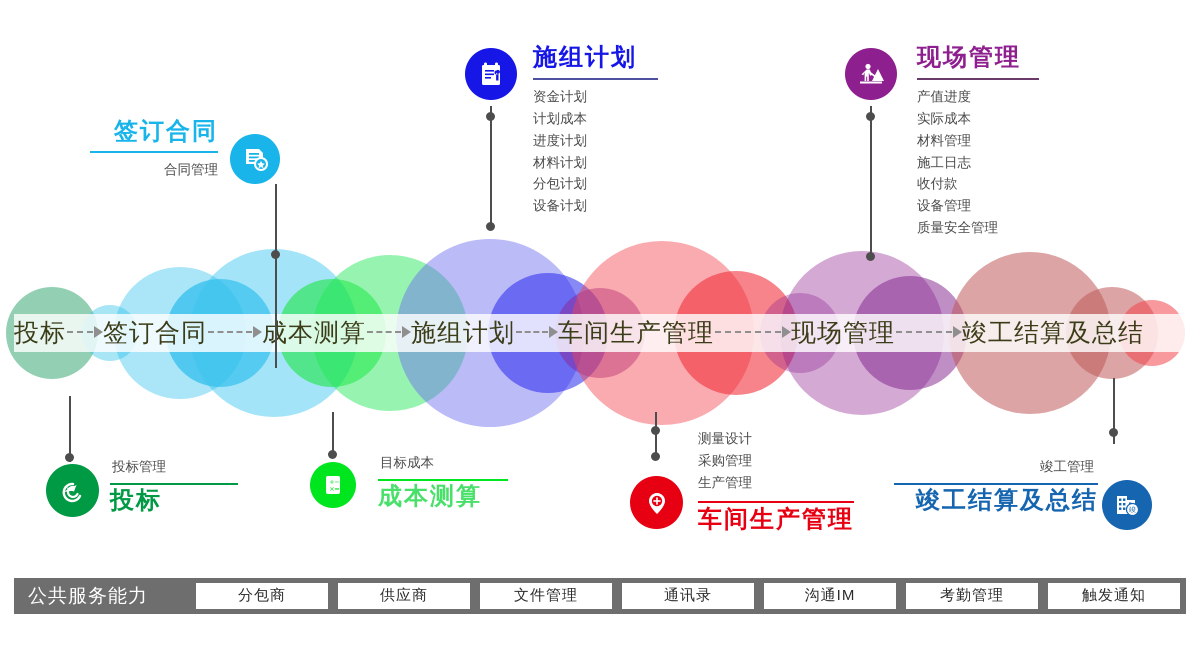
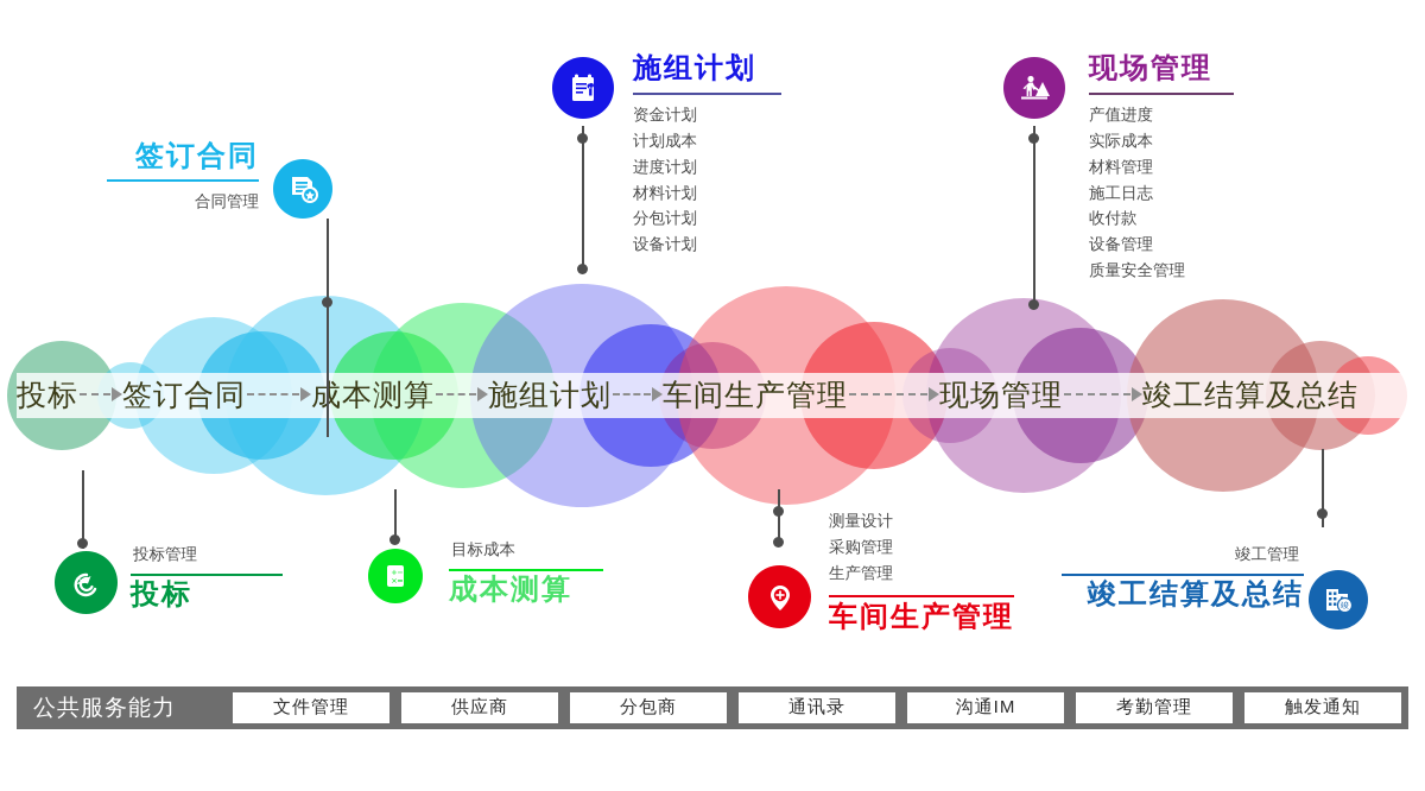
  投标
  签订合同
  本测算
  施组计划
  车间生产管理
  现场管理
  竣工结算及总结
  签订合同
  合同管理
  施组计划
  资金计划
  计划成本
  进度计划
  材料计划
  分包计划
  设备计划
  现场管理
  产值进度
  实际成本
  材料管理
  施工日志
  收付款
  设备管理
  质量安全管理
  投标管理
  投标
  +
  −
  ×
  =
  目标成本
  成本测算
  测量设计
  采购管理
  生产管理
  车间生产管理
  竣工管理
  竣工结算及总结
  竣
  公共服务能力
- 分包商
+ 文件管理
  供应商
- 文件管理
+ 分包商
  通讯录
  沟通IM
  考勤管理
  触发通知
